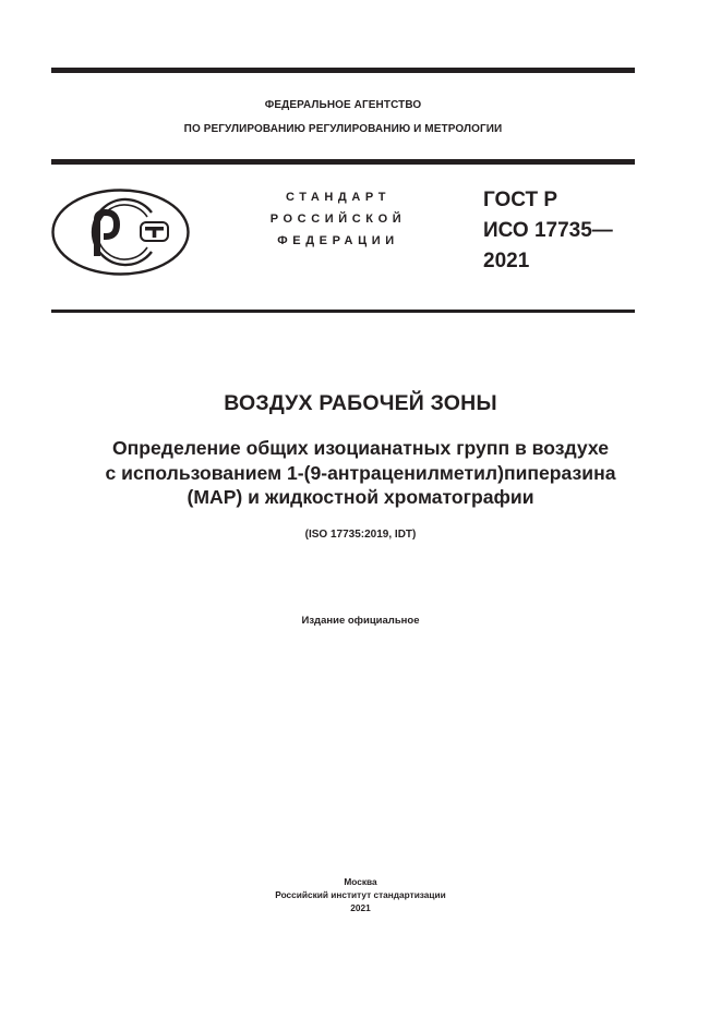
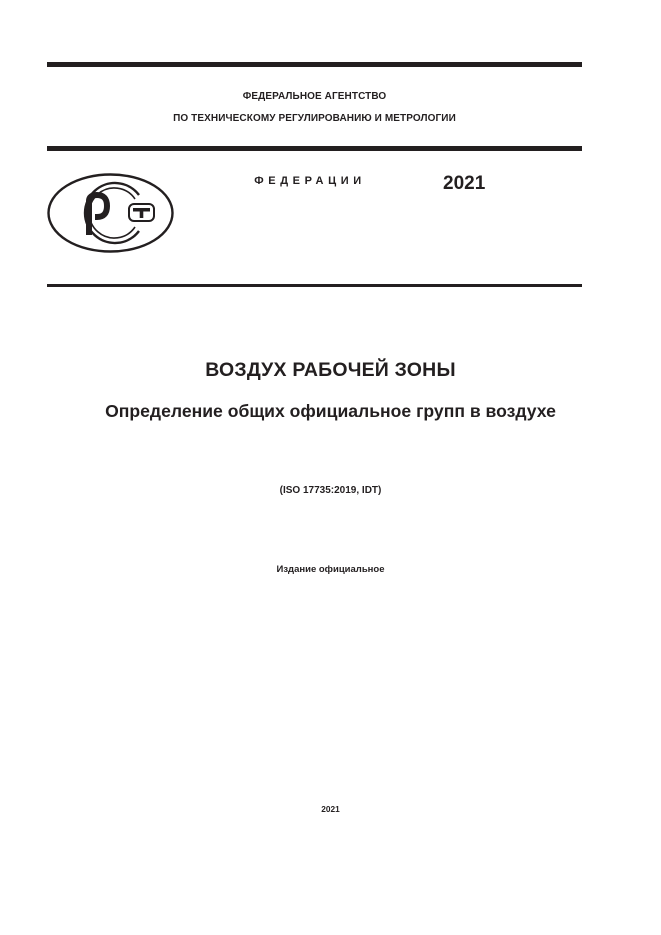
  ФЕДЕРАЛЬНОЕ АГЕНТСТВО
- ПО РЕГУЛИРОВАНИЮ РЕГУЛИРОВАНИЮ И МЕТРОЛОГИИ
+ ПО ТЕХНИЧЕСКОМУ РЕГУЛИРОВАНИЮ И МЕТРОЛОГИИ
- СТАНДАРТ
- РОССИЙСКОЙ
  ФЕДЕРАЦИИ
- ГОСТ Р
- ИСО 17735—
  2021
  ВОЗДУХ РАБОЧЕЙ ЗОНЫ
- Определение общих изоцианатных групп в воздухе
+ Определение общих официальное групп в воздухе
- с использованием 1-(9-антраценилметил)пиперазина
- (MAP) и жидкостной хроматографии
  (ISO 17735:2019, IDT)
  Издание официальное
- Москва
- Российский институт стандартизации
  2021
